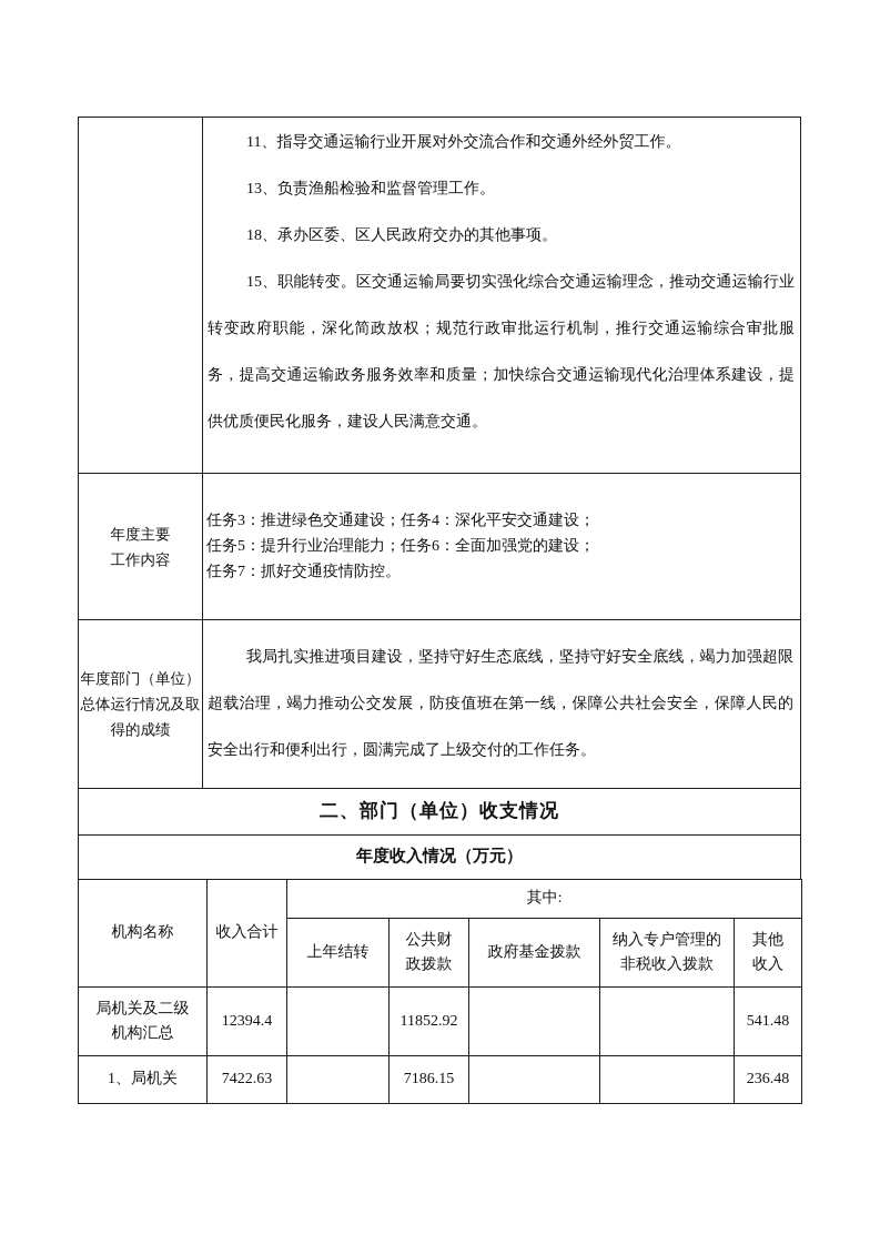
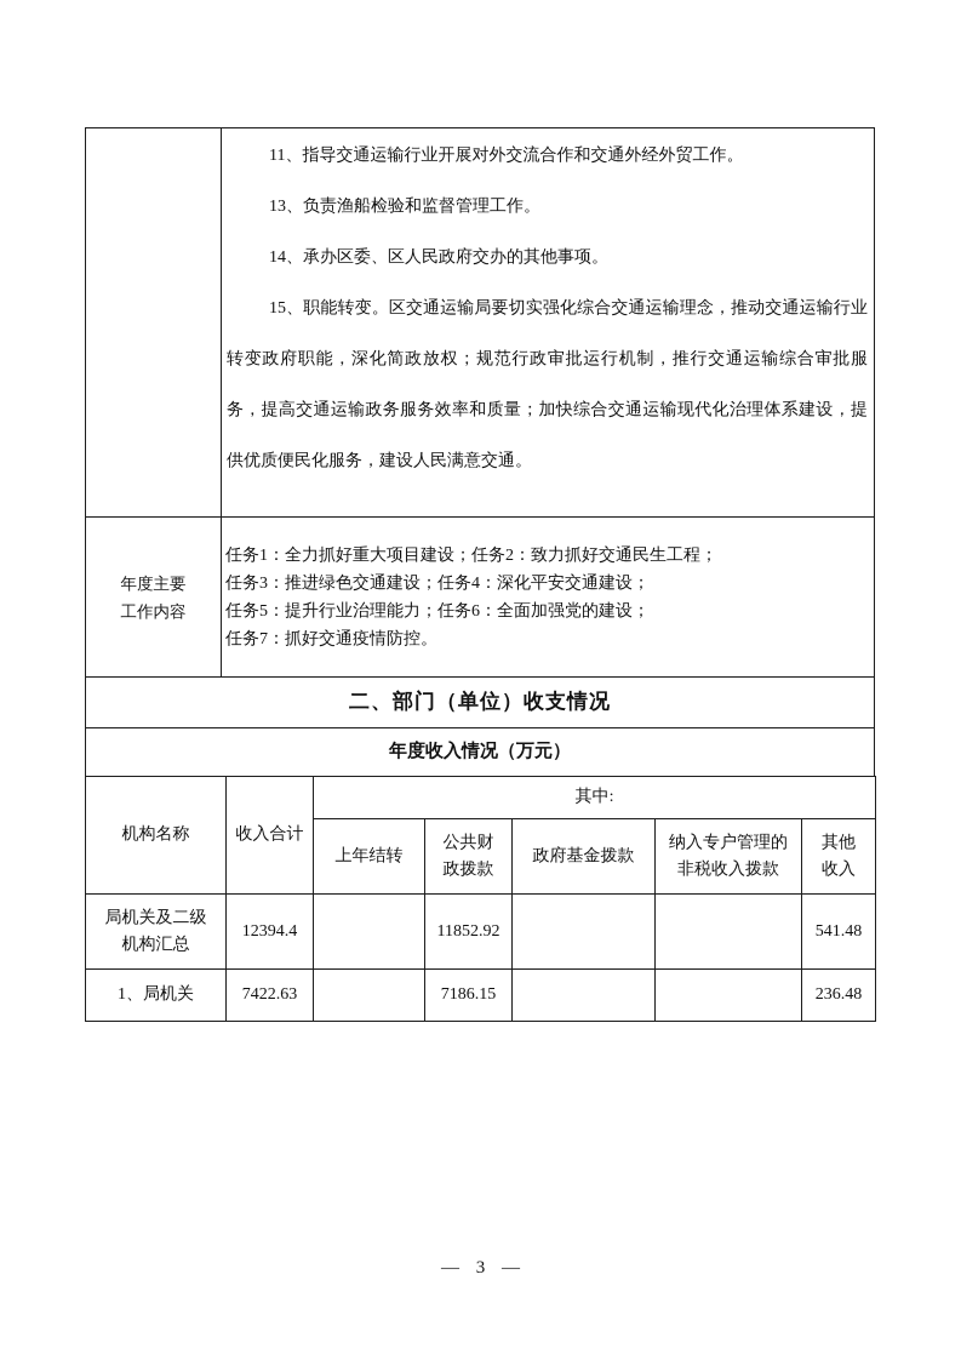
  11、指导交通运输行业开展对外交流合作和交通外经外贸工作。
  13、负责渔船检验和监督管理工作。
- 18、承办区委、区人民政府交办的其他事项。
+ 14、承办区委、区人民政府交办的其他事项。
  15、职能转变。区交通运输局要切实强化综合交通运输理念，推动交通运输行业转变政府职能，深化简政放权；规范行政审批运行机制，推行交通运输综合审批服务，提高交通运输政务服务效率和质量；加快综合交通运输现代化治理体系建设，提供优质便民化服务，建设人民满意交通。
  年度主要
  工作内容
+ 任务1：全力抓好重大项目建设；任务2：致力抓好交通民生工程；
  任务3：推进绿色交通建设；任务4：深化平安交通建设；
  任务5：提升行业治理能力；任务6：全面加强党的建设；
  任务7：抓好交通疫情防控。
- 年度部门（单位）
- 总体运行情况及取
- 得的成绩
- 我局扎实推进项目建设，坚持守好生态底线，坚持守好安全底线，竭力加强超限超载治理，竭力推动公交发展，防疫值班在第一线，保障公共社会安全，保障人民的安全出行和便利出行，圆满完成了上级交付的工作任务。
  二、部门（单位）收支情况
  年度收入情况（万元）
  机构名称	收入合计	其中:
  上年结转	公共财 政拨款	政府基金拨款	纳入专户管理的 非税收入拨款	其他 收入
  局机关及二级 机构汇总	12394.4		11852.92			541.48
  1、局机关	7422.63		7186.15			236.48
+ — 3 —
